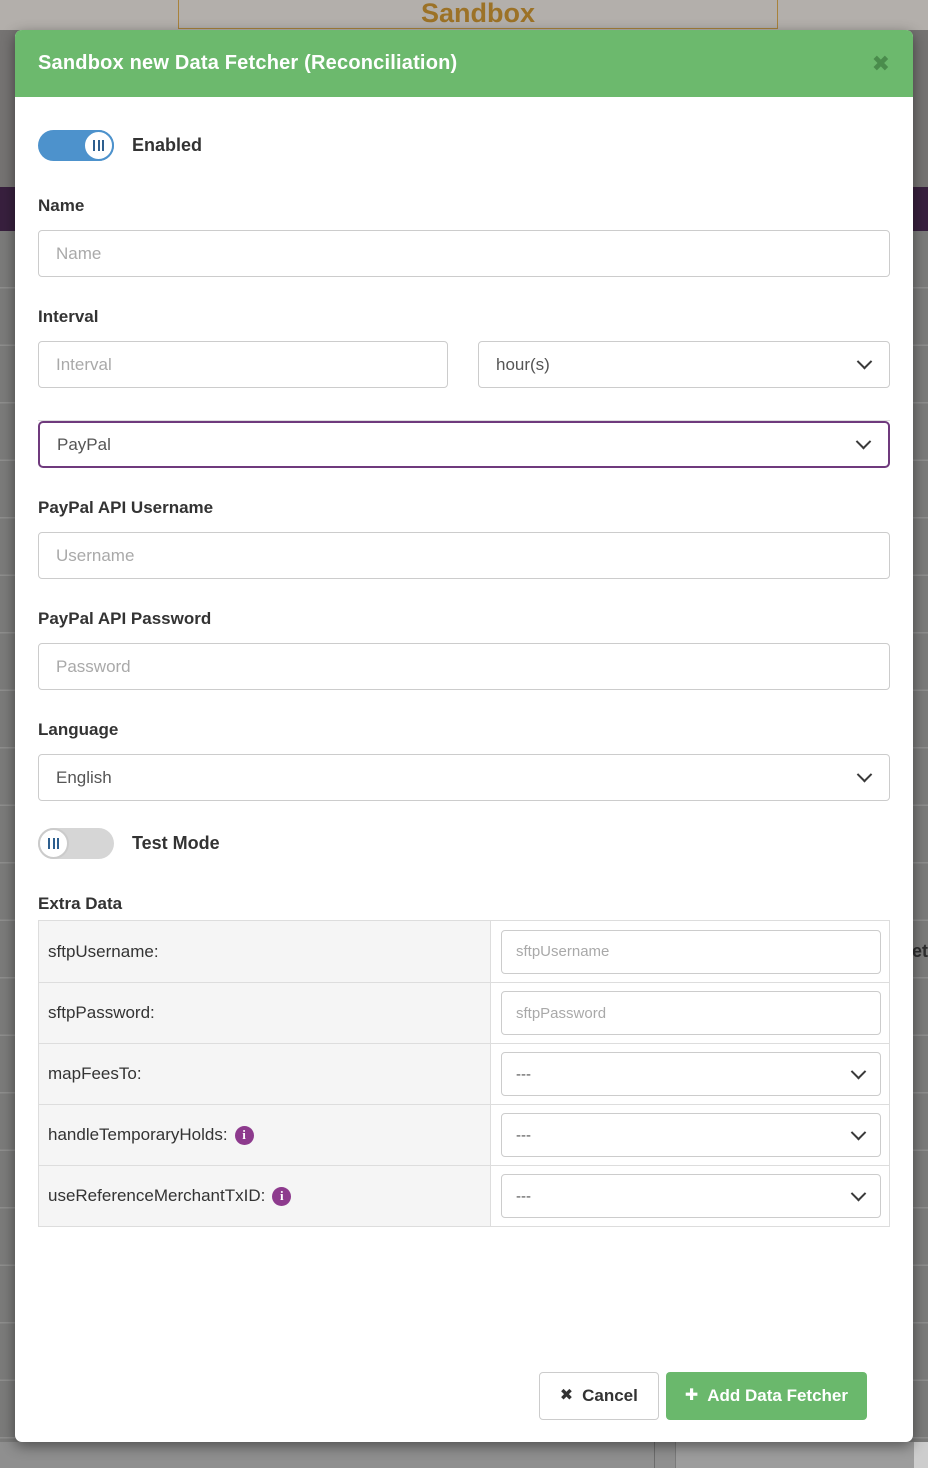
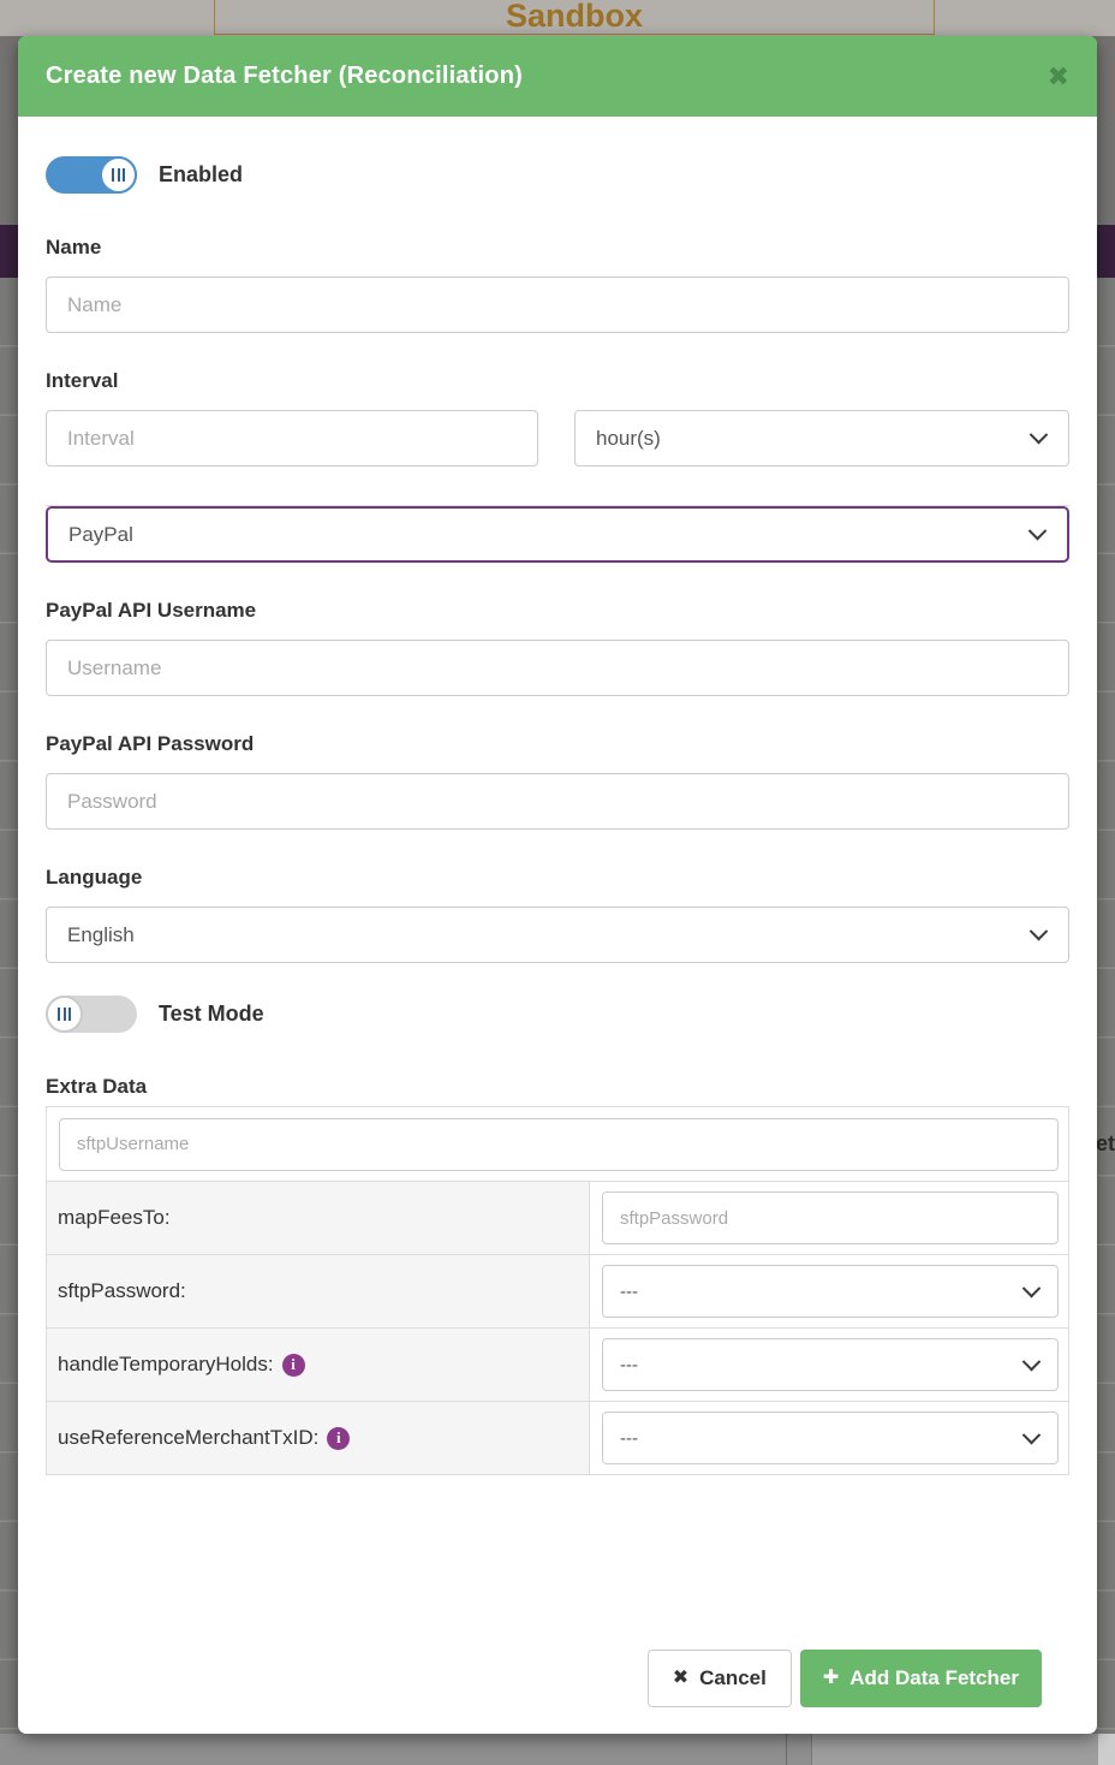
  Sandbox
  et
- Sandbox new Data Fetcher (Reconciliation)
+ Create new Data Fetcher (Reconciliation)
  ✖
  Enabled
  Name
  Name
  Interval
  Interval
  hour(s)
  PayPal
  PayPal API Username
  Username
  PayPal API Password
  Password
  Language
  English
  Test Mode
  Extra Data
- sftpUsername:
  sftpUsername
- sftpPassword:
+ mapFeesTo:
  sftpPassword
- mapFeesTo:
+ sftpPassword:
  ---
  handleTemporaryHolds:
  i
  ---
  useReferenceMerchantTxID:
  i
  ---
  ✖
  Cancel
  ✚
  Add Data Fetcher
